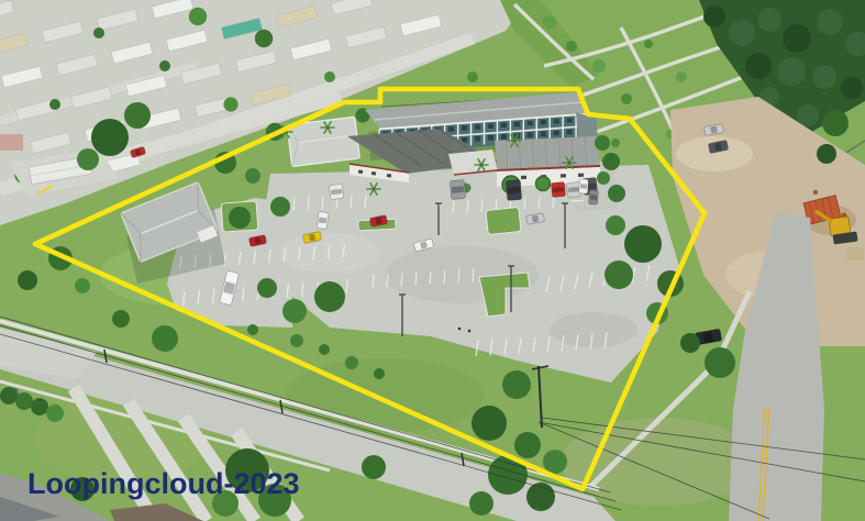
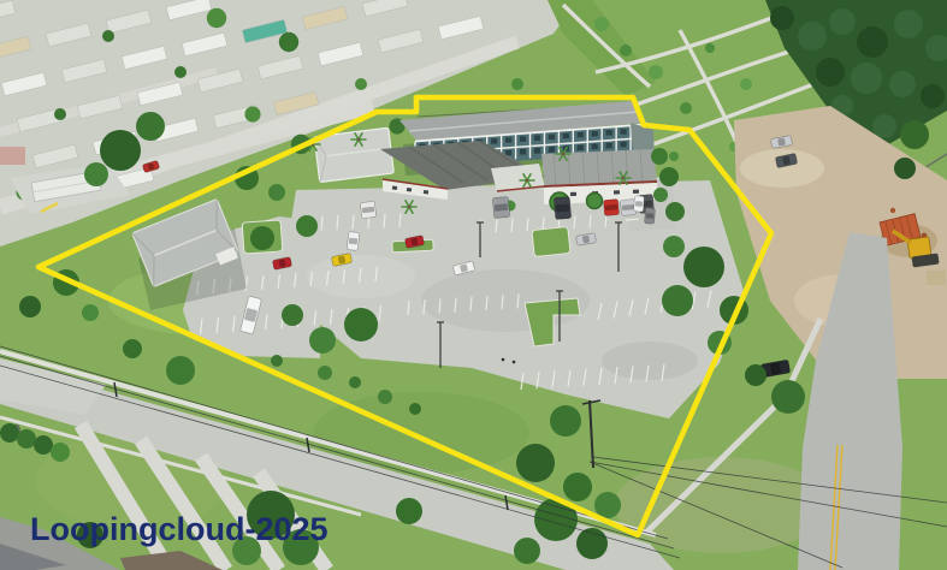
- Loopingcloud-2023
+ Loopingcloud-2025
